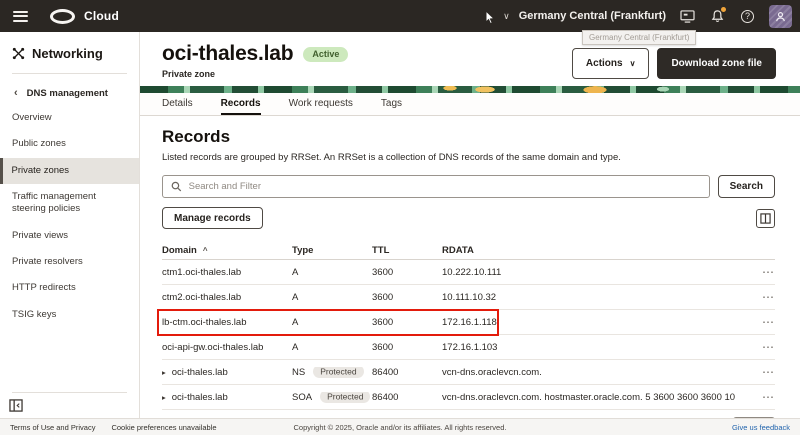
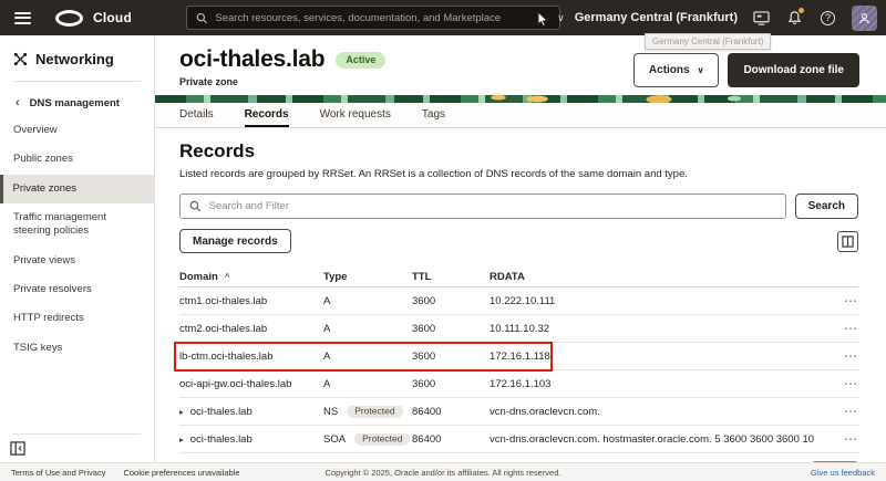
  Cloud
+ Search resources, services, documentation, and Marketplace
  ∨
  Germany Central (Frankfurt)
  ?
  Germany Central (Frankfurt)
  Networking
  ‹
  DNS management
  Overview
  Public zones
  Private zones
  Traffic management steering policies
  Private views
  Private resolvers
  HTTP redirects
  TSIG keys
  oci-thales.lab
  Active
  Private zone
  Actions
  ∨
  Download zone file
  Details
  Records
  Work requests
  Tags
  Records
  Listed records are grouped by RRSet. An RRSet is a collection of DNS records of the same domain and type.
  Search and Filter
  Search
  Manage records
  Domain
  ^
  Type
  TTL
  RDATA
  ctm1.oci-thales.lab
  A
  3600
  10.222.10.111
  ⋯
  ctm2.oci-thales.lab
  A
  3600
  10.111.10.32
  ⋯
  lb-ctm.oci-thales.lab
  A
  3600
  172.16.1.118
  ⋯
  oci-api-gw.oci-thales.lab
  A
  3600
  172.16.1.103
  ⋯
  ▸ oci-thales.lab
  NS Protected
  86400
  vcn-dns.oraclevcn.com.
  ⋯
  ▸ oci-thales.lab
  SOA Protected
  86400
  vcn-dns.oraclevcn.com. hostmaster.oracle.com. 5 3600 3600 3600 10
  ⋯
  Terms of Use and Privacy
  Cookie preferences unavailable
  Copyright © 2025, Oracle and/or its affiliates. All rights reserved.
  Give us feedback
